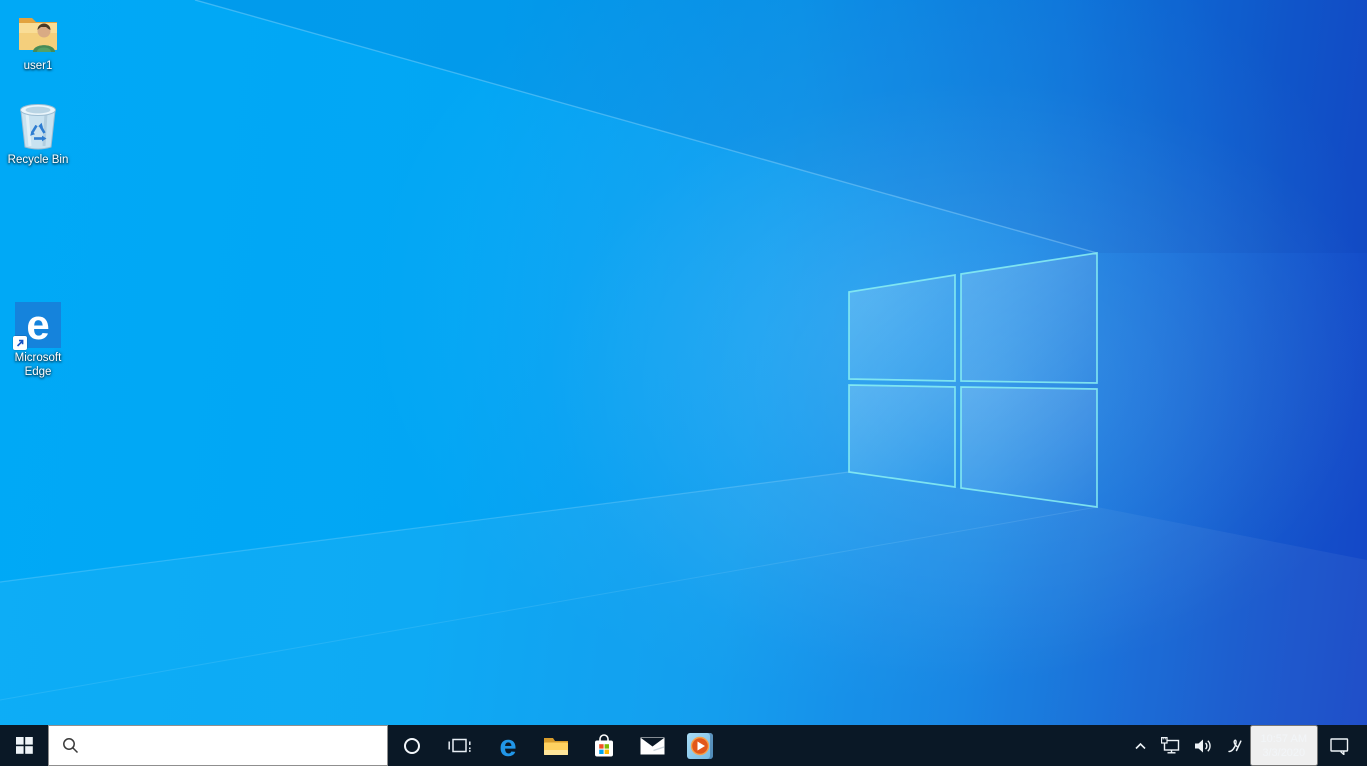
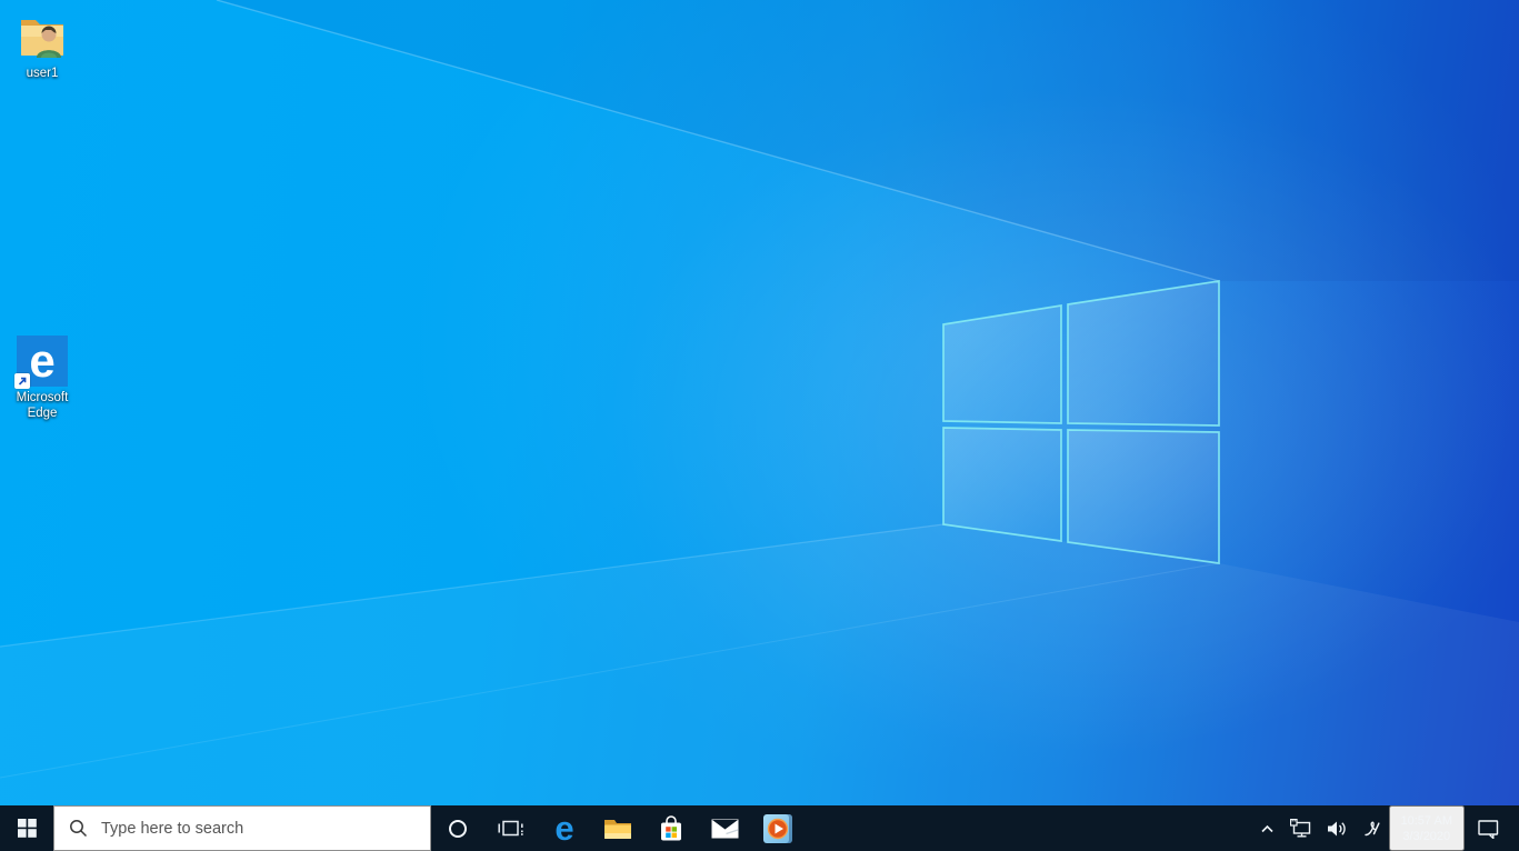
  user1
- Recycle Bin
  e
  Microsoft Edge
+ Type here to search
  e
